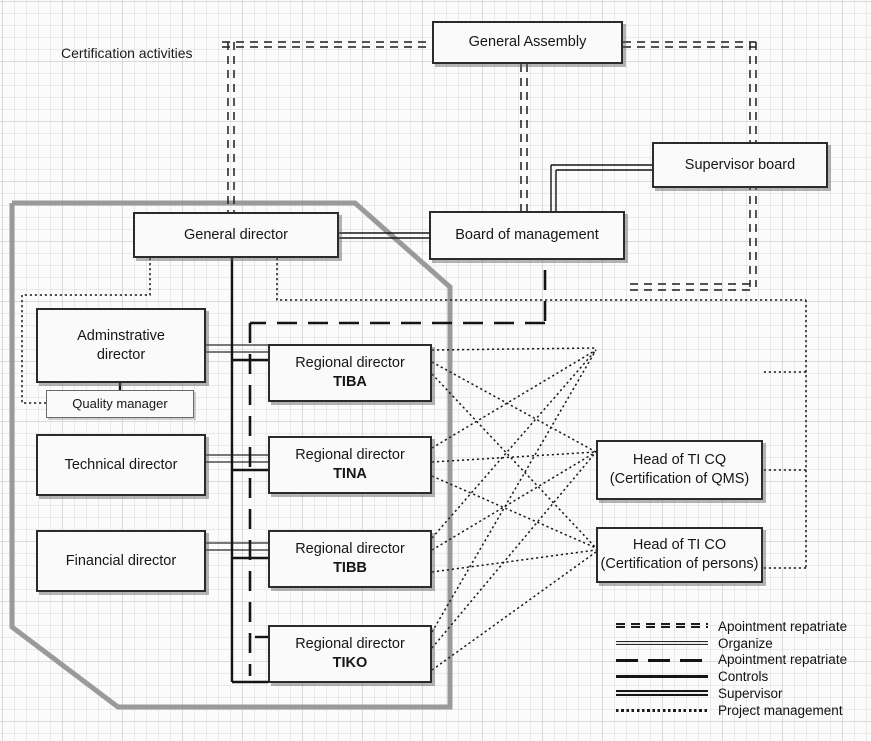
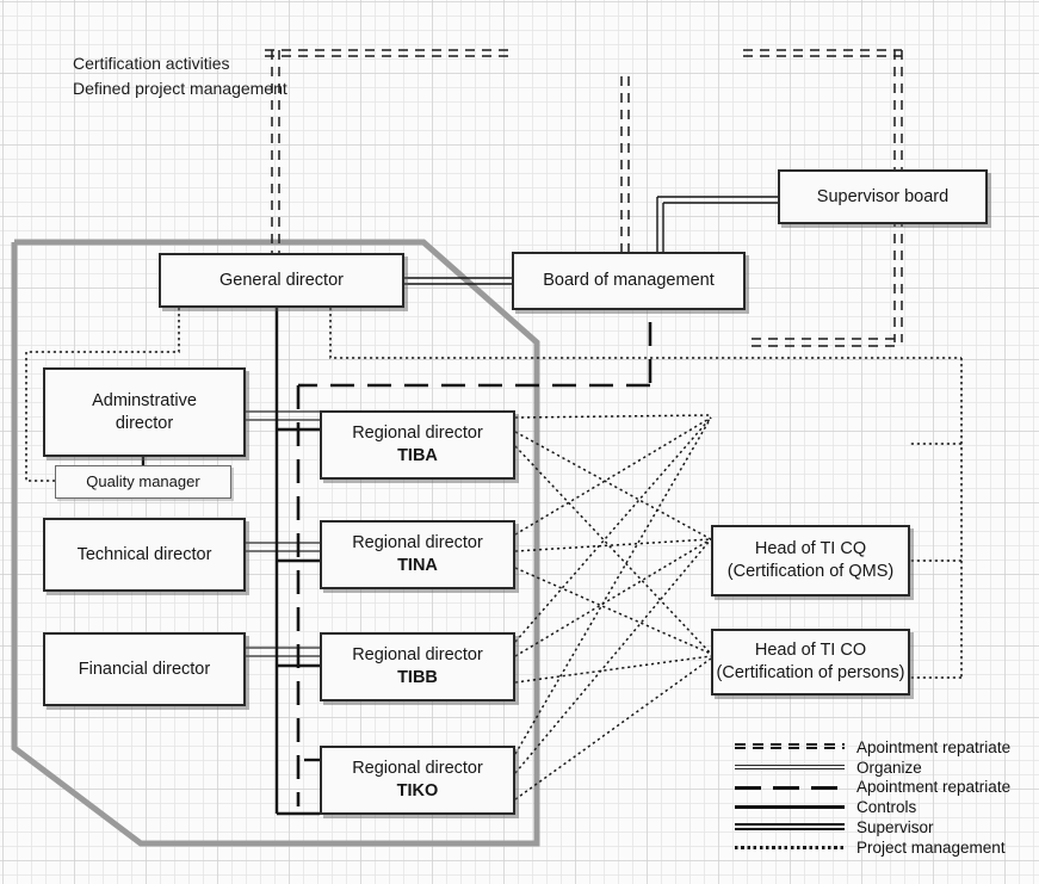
- General Assembly
  Supervisor board
  General director
  Board of management
  Adminstrative
  director
  Quality manager
  Technical director
  Financial director
  Regional director
  TIBA
  Regional director
  TINA
  Regional director
  TIBB
  Regional director
  TIKO
  Head of TI CQ
  (Certification of QMS)
  Head of TI CO
  (Certification of persons)
  Certification activities
+ Defined project management
  Apointment repatriate
  Organize
  Apointment repatriate
  Controls
  Supervisor
  Project management
